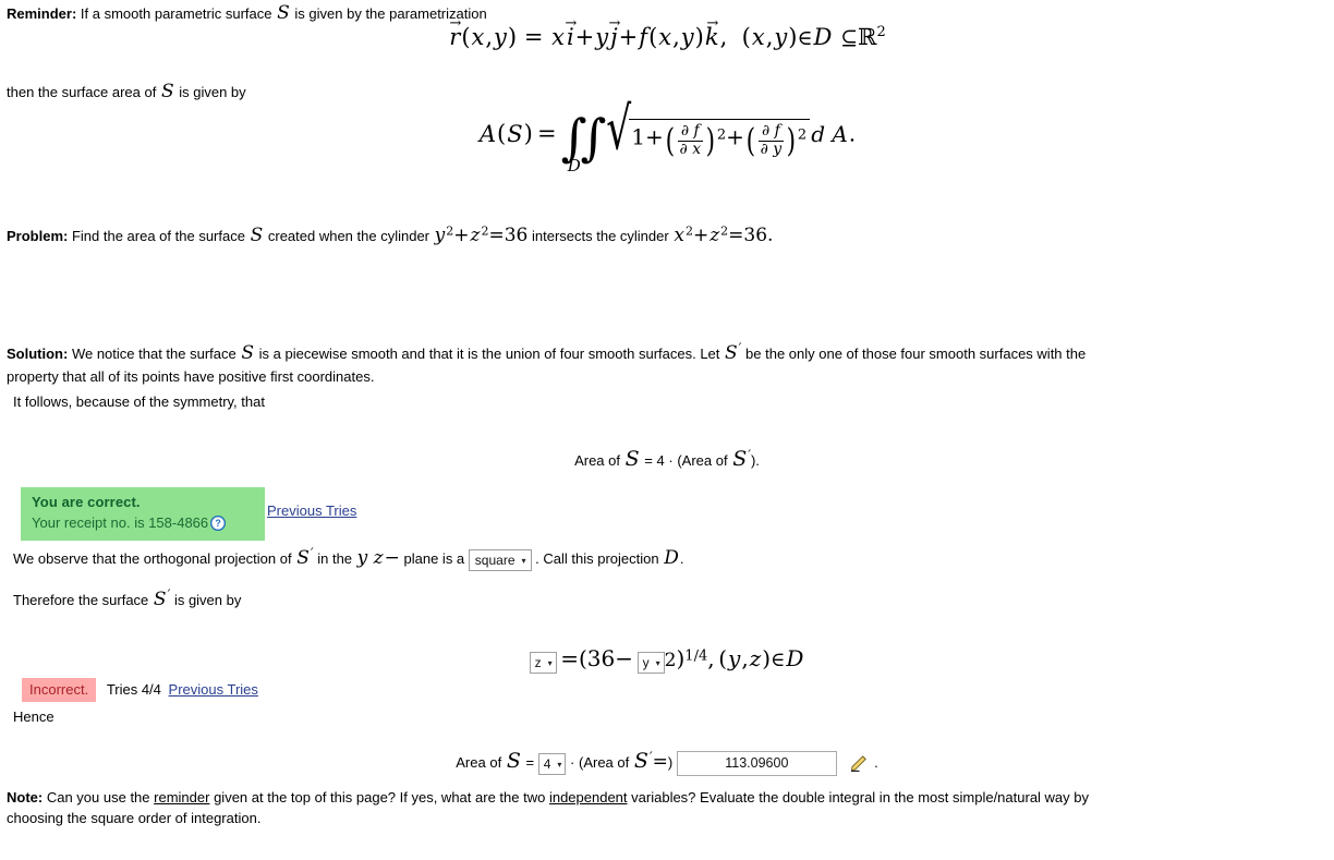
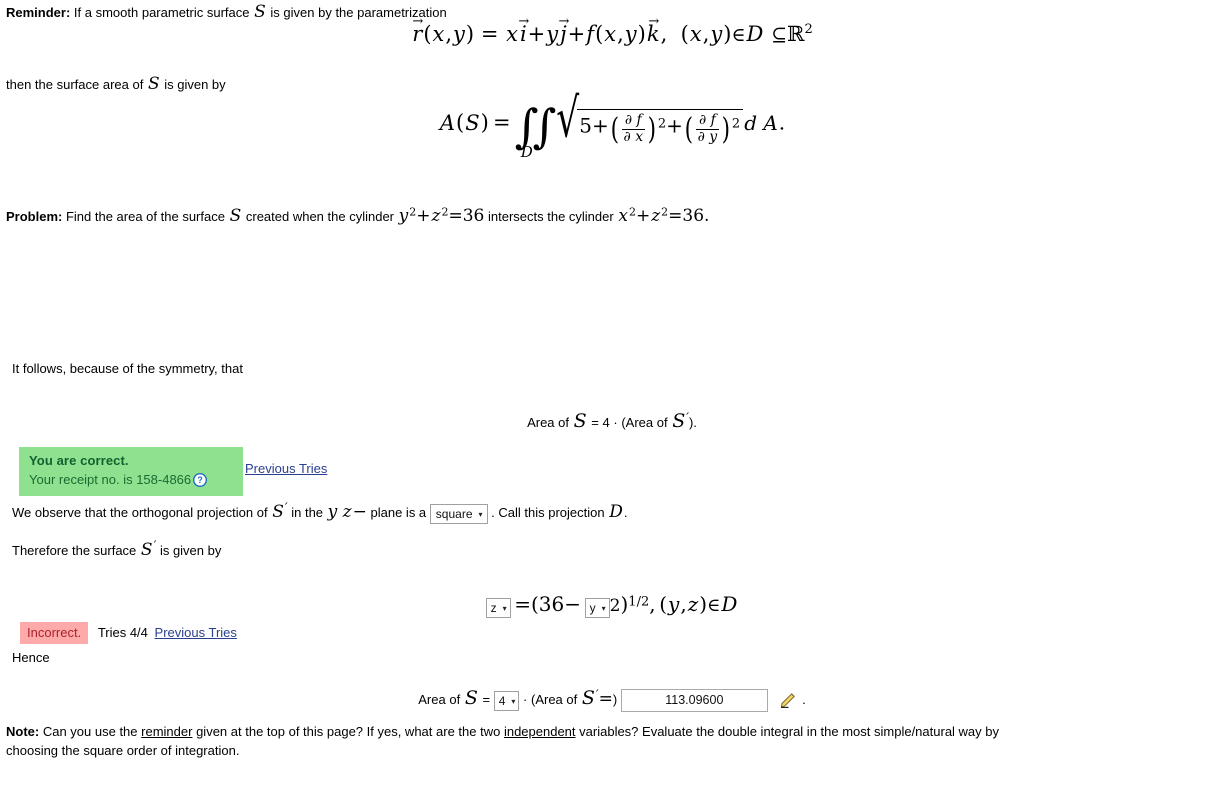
  Reminder: If a smooth parametric surface S is given by the parametrization
  →
  r(x,y) = x
  →
  i+y
  →
  j+f(x,y)
  →
  k, (x,y)∈D ⊆ℝ2
  then the surface area of S is given by
  A(S) =
  ∫∫
  D
- √ 1+(
+ √ 5+(
  ∂ f
  ∂ x
  )2+(
  ∂ f
  ∂ y
  )2 d A.
  Problem: Find the area of the surface S created when the cylinder y2+z2=36 intersects the cylinder x2+z2=36.
- Solution: We notice that the surface S is a piecewise smooth and that it is the union of four smooth surfaces. Let S′ be the only one of those four smooth surfaces with the
- property that all of its points have positive first coordinates.
  It follows, because of the symmetry, that
  Area of S = 4 · (Area of S′).
  You are correct.
  Your receipt no. is 158-4866
  ?
  Previous Tries
  We observe that the orthogonal projection of S′ in the y z− plane is a square ▾ . Call this projection D.
  Therefore the surface S′ is given by
- z ▾ =(36− y ▾ 2)1/4, (y,z)∈D
+ z ▾ =(36− y ▾ 2)1/2, (y,z)∈D
  Incorrect. Tries 4/4 Previous Tries
  Hence
  Area of S = 4 ▾ · (Area of S′=) 113.09600 .
  Note: Can you use the reminder given at the top of this page? If yes, what are the two independent variables? Evaluate the double integral in the most simple/natural way by
  choosing the square order of integration.
